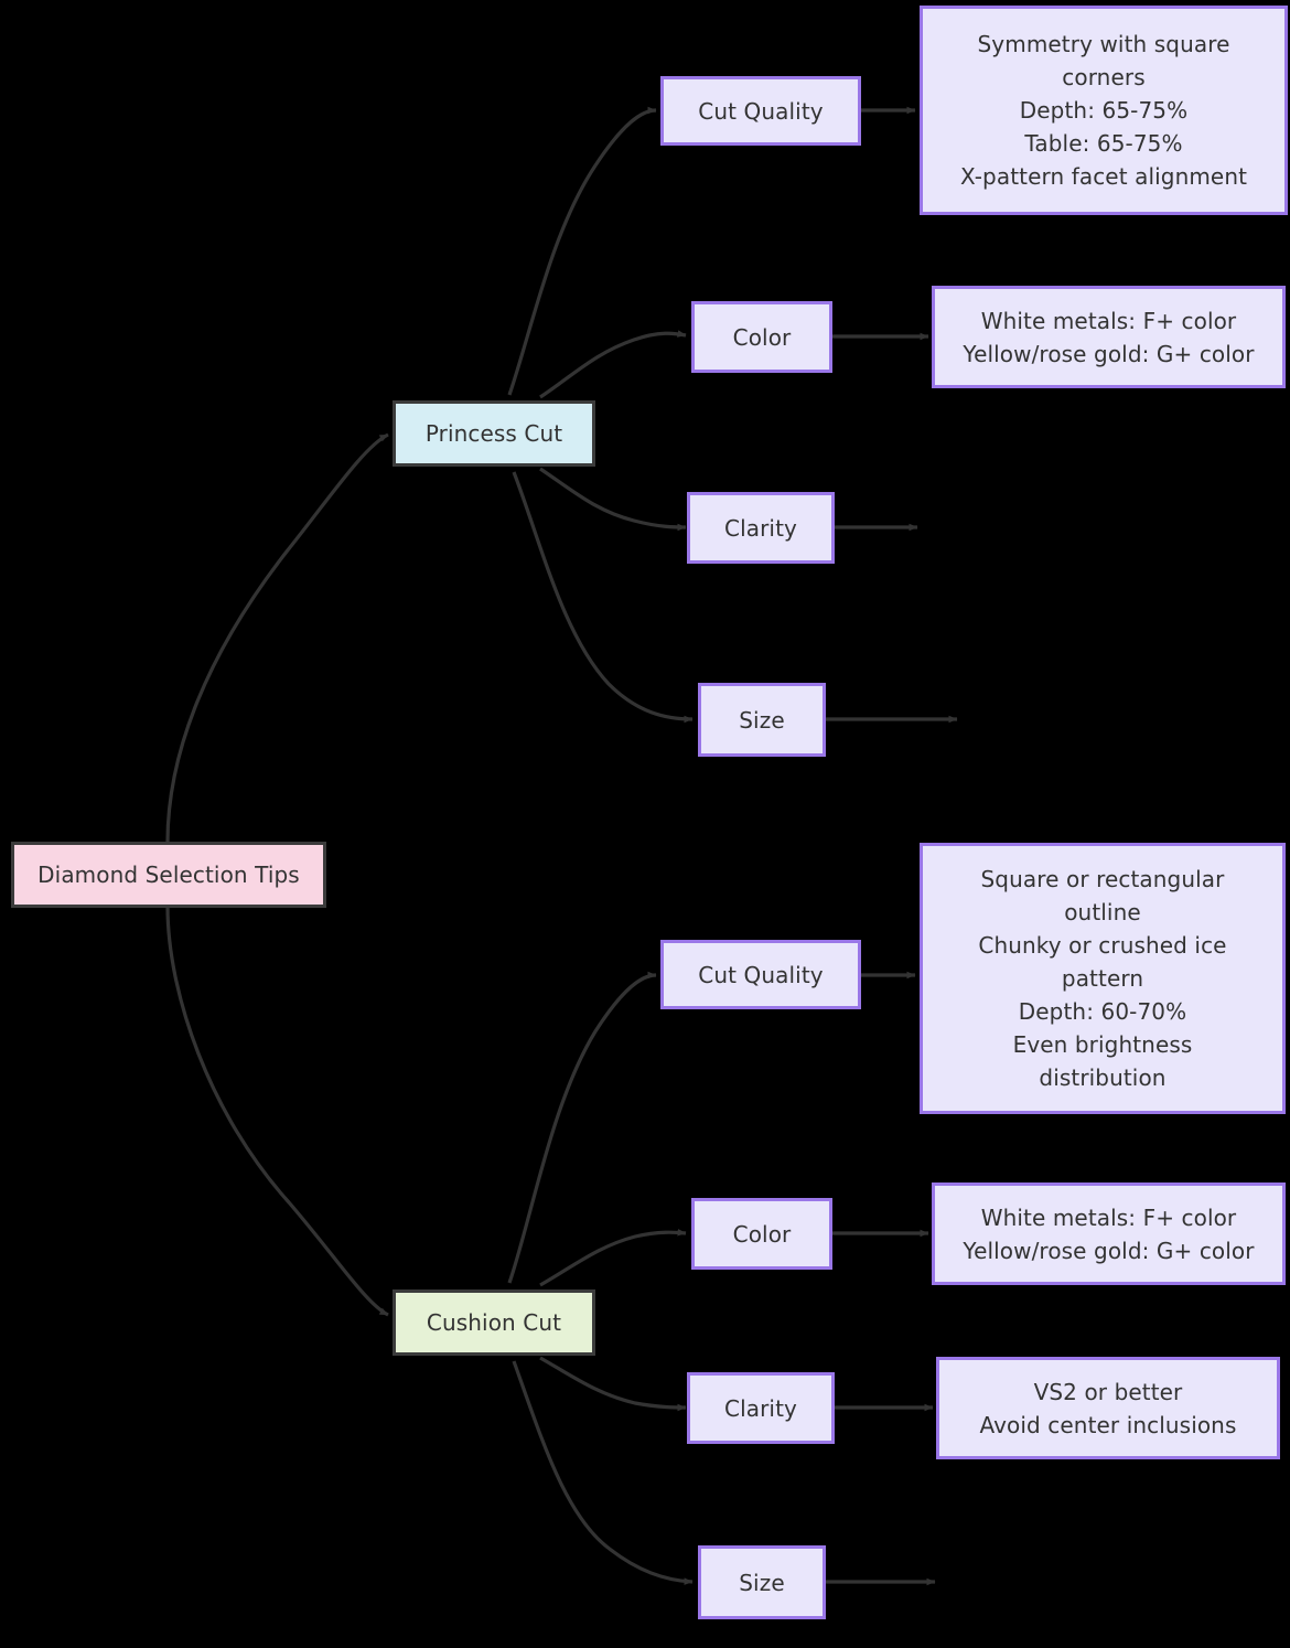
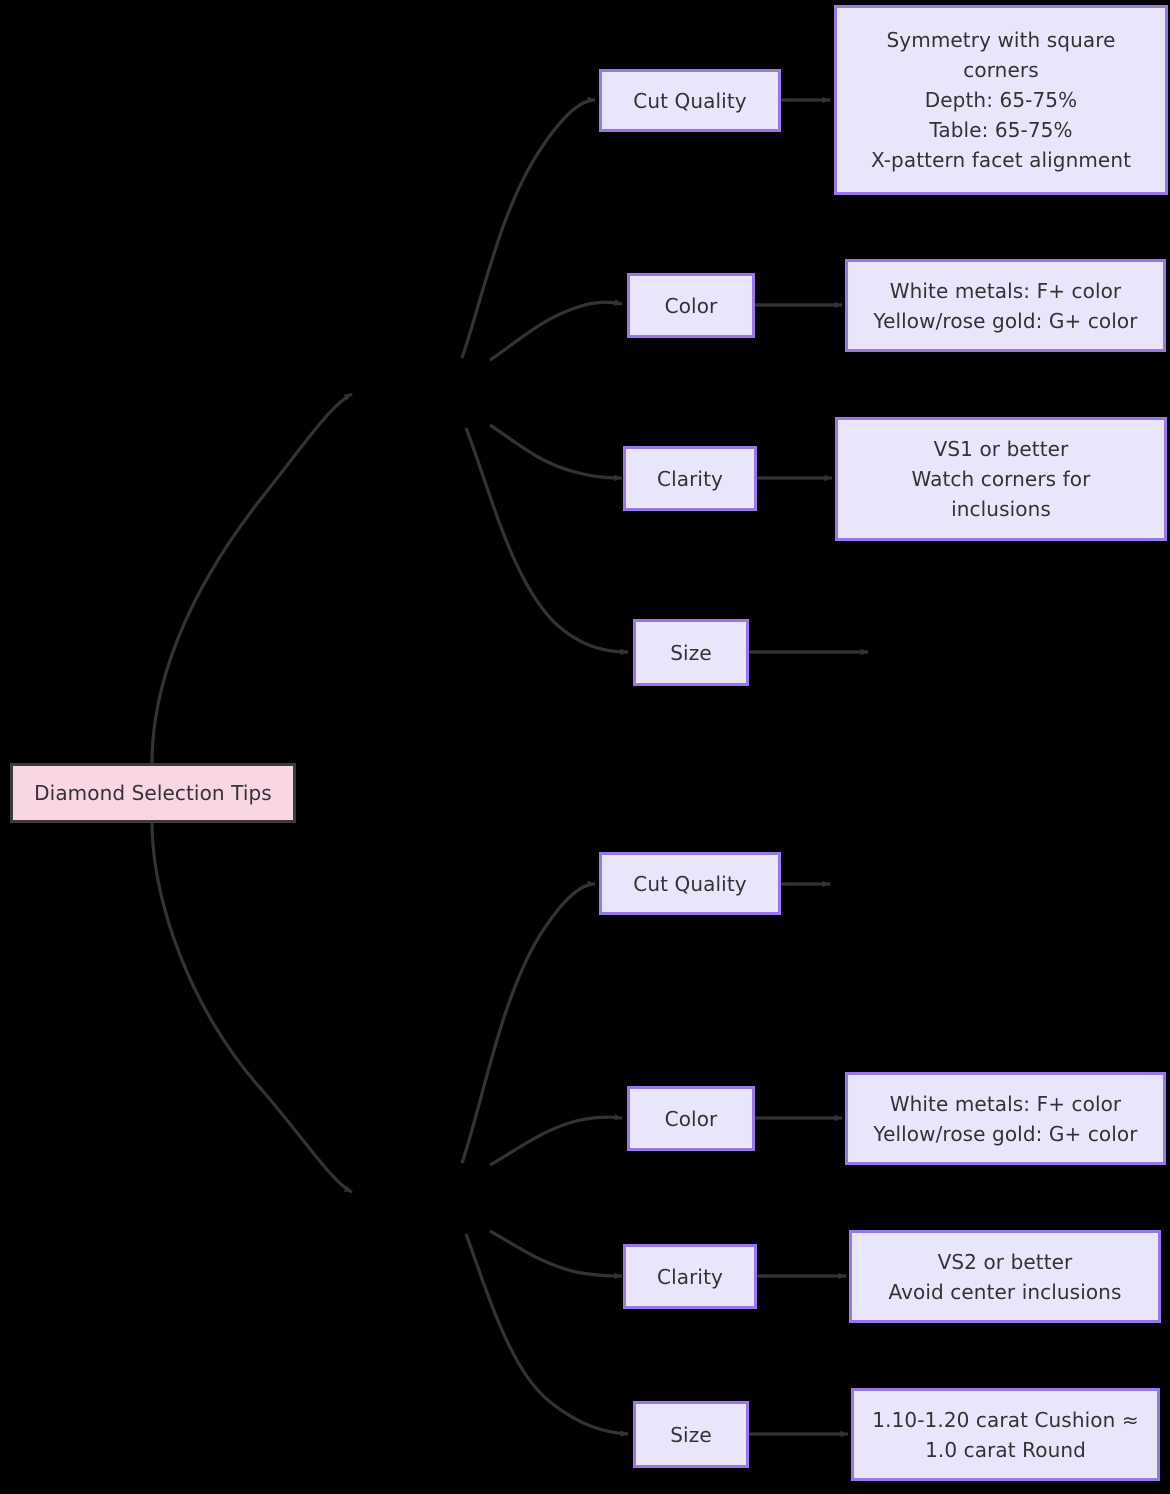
  Diamond Selection Tips
- Princess Cut
- Cushion Cut
  Cut Quality
  Color
  Clarity
  Size
  Symmetry with square corners
  Depth: 65-75%
  Table: 65-75%
  X-pattern facet alignment
  White metals: F+ color
  Yellow/rose gold: G+ color
+ VS1 or better
+ Watch corners for inclusions
  Cut Quality
  Color
  Clarity
  Size
- Square or rectangular outline
- Chunky or crushed ice pattern
- Depth: 60-70%
- Even brightness distribution
  White metals: F+ color
  Yellow/rose gold: G+ color
  VS2 or better
  Avoid center inclusions
+ 1.10-1.20 carat Cushion ≈ 1.0 carat Round
